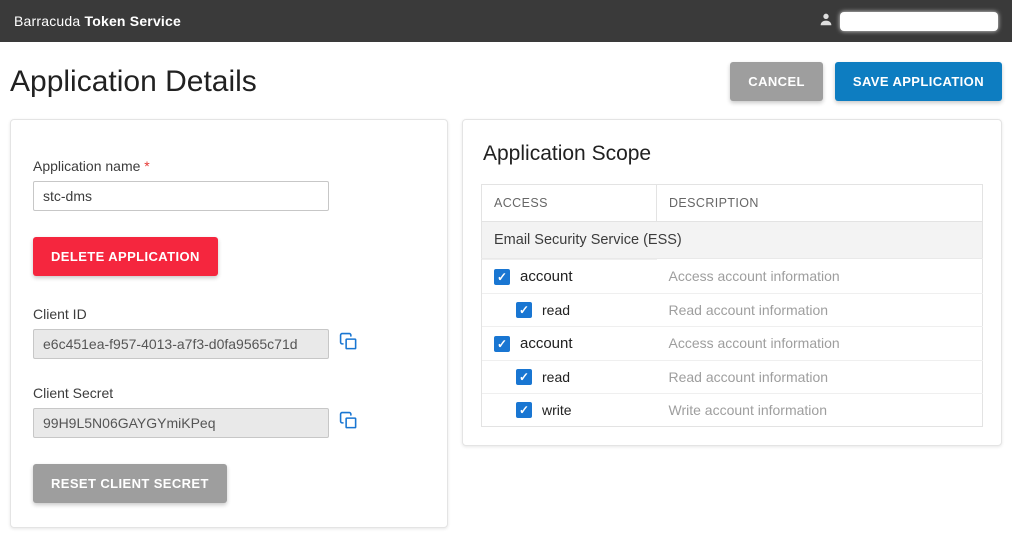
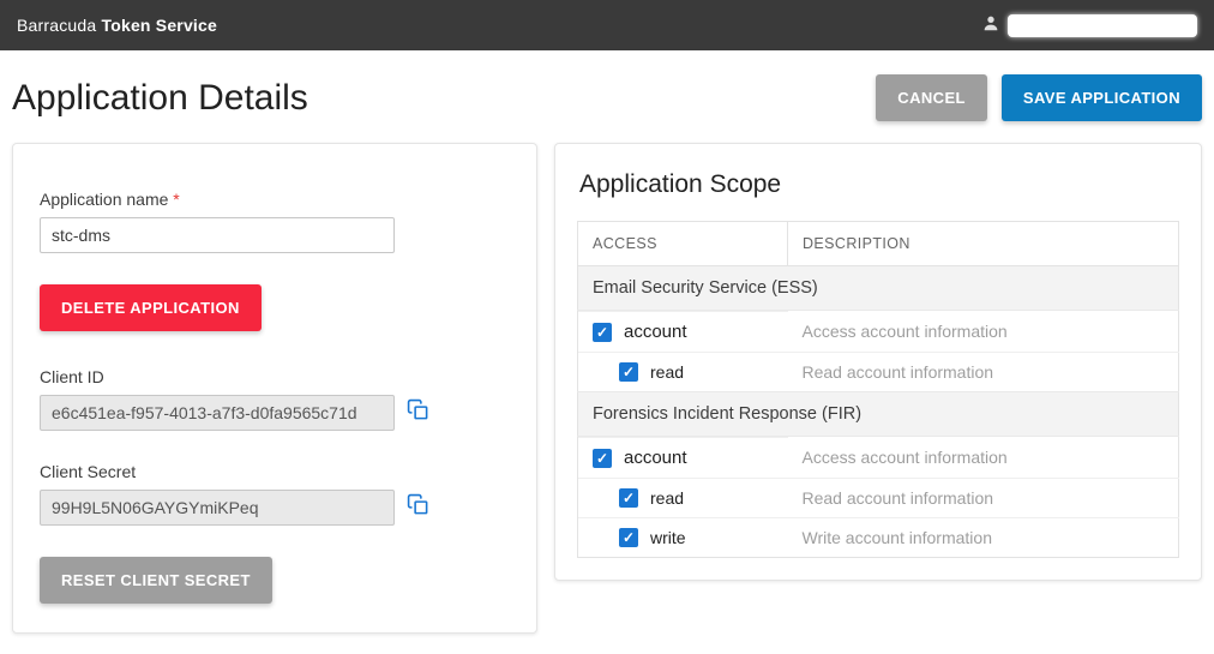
  Barracuda Token Service
  Application Details
  CANCEL
  SAVE APPLICATION
  Application name *
  stc-dms
  DELETE APPLICATION
  Client ID
  e6c451ea-f957-4013-a7f3-d0fa9565c71d
  Client Secret
  99H9L5N06GAYGYmiKPeq
  RESET CLIENT SECRET
  Application Scope
  ACCESS	DESCRIPTION
  Email Security Service (ESS)
  ✓ account		Access account information
  ✓ read		Read account information
+ Forensics Incident Response (FIR)
  ✓ account		Access account information
  ✓ read		Read account information
  ✓ write		Write account information
